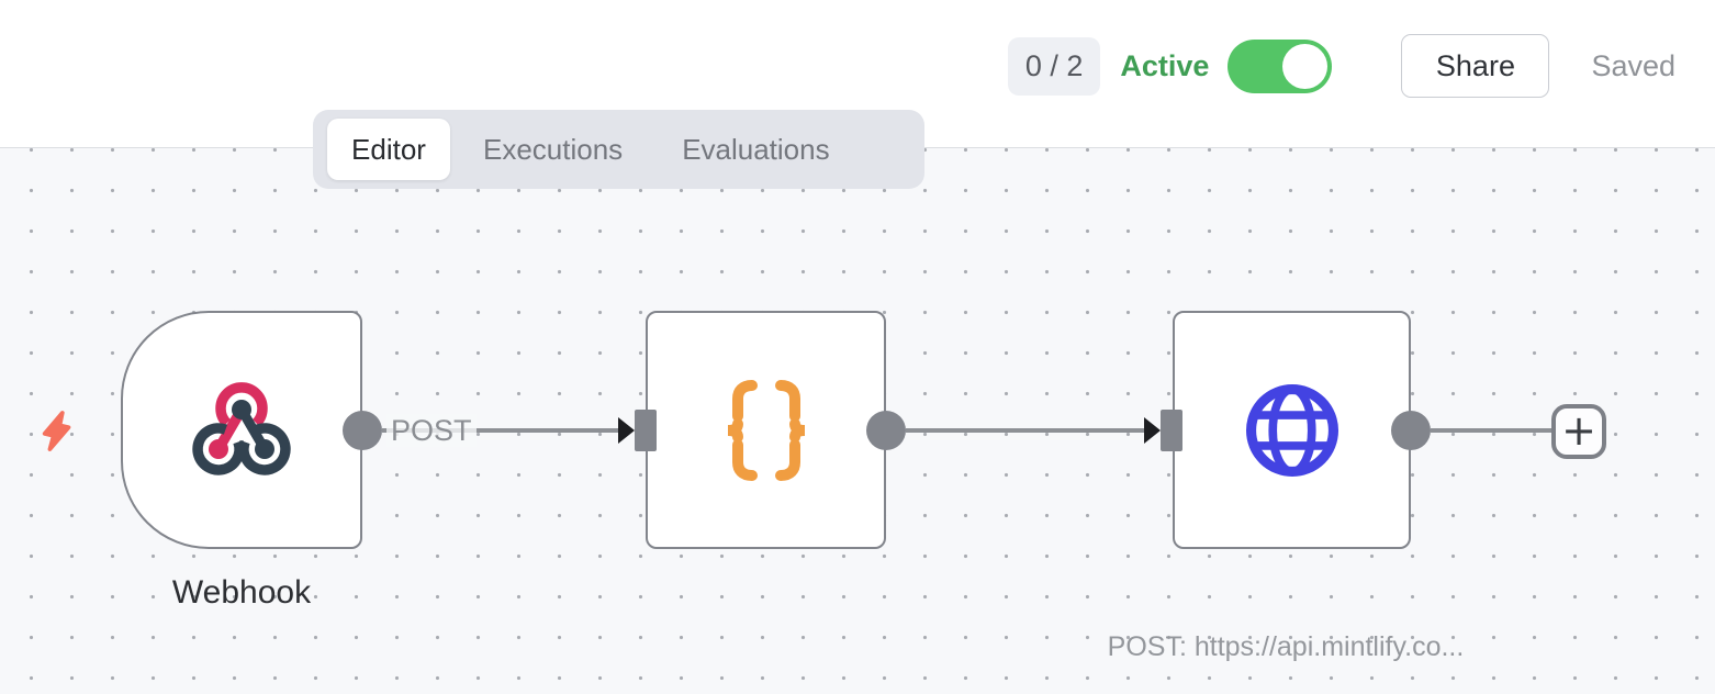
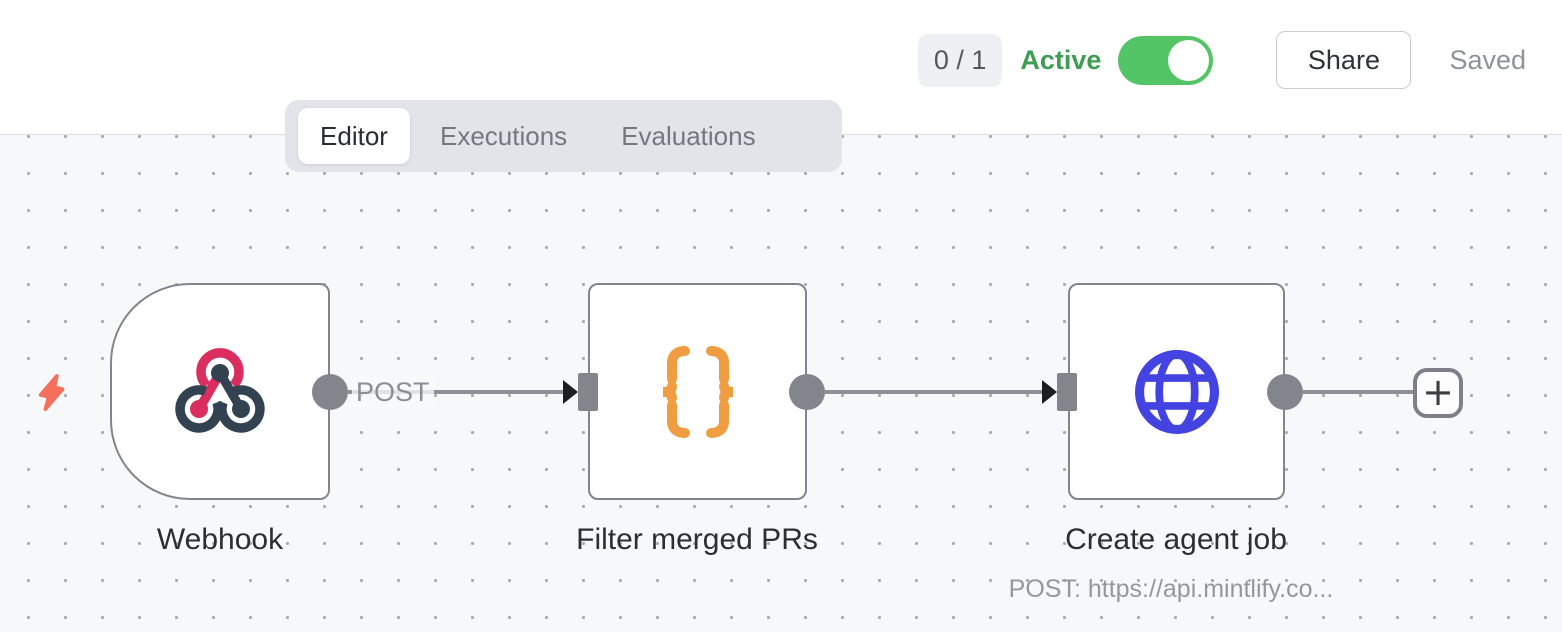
- 0 / 2
+ 0 / 1
  Active
  Share
  Saved
  Editor
  Executions
  Evaluations
  POST
  +
  Webhook
+ Filter merged PRs
+ Create agent job
  POST: https://api.mintlify.co...
